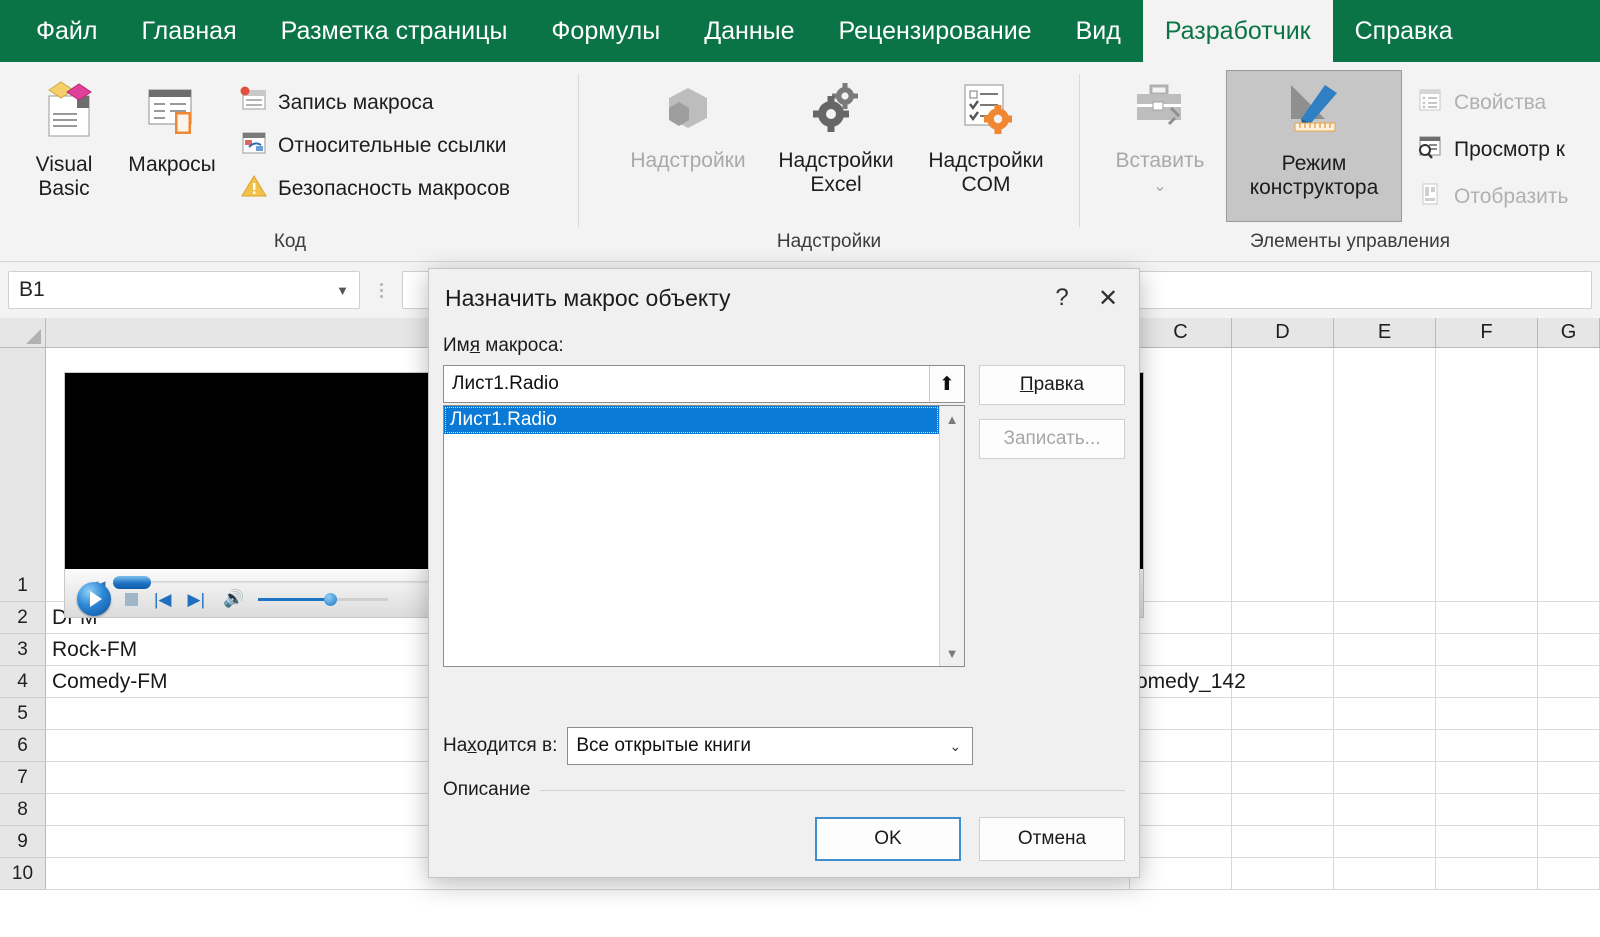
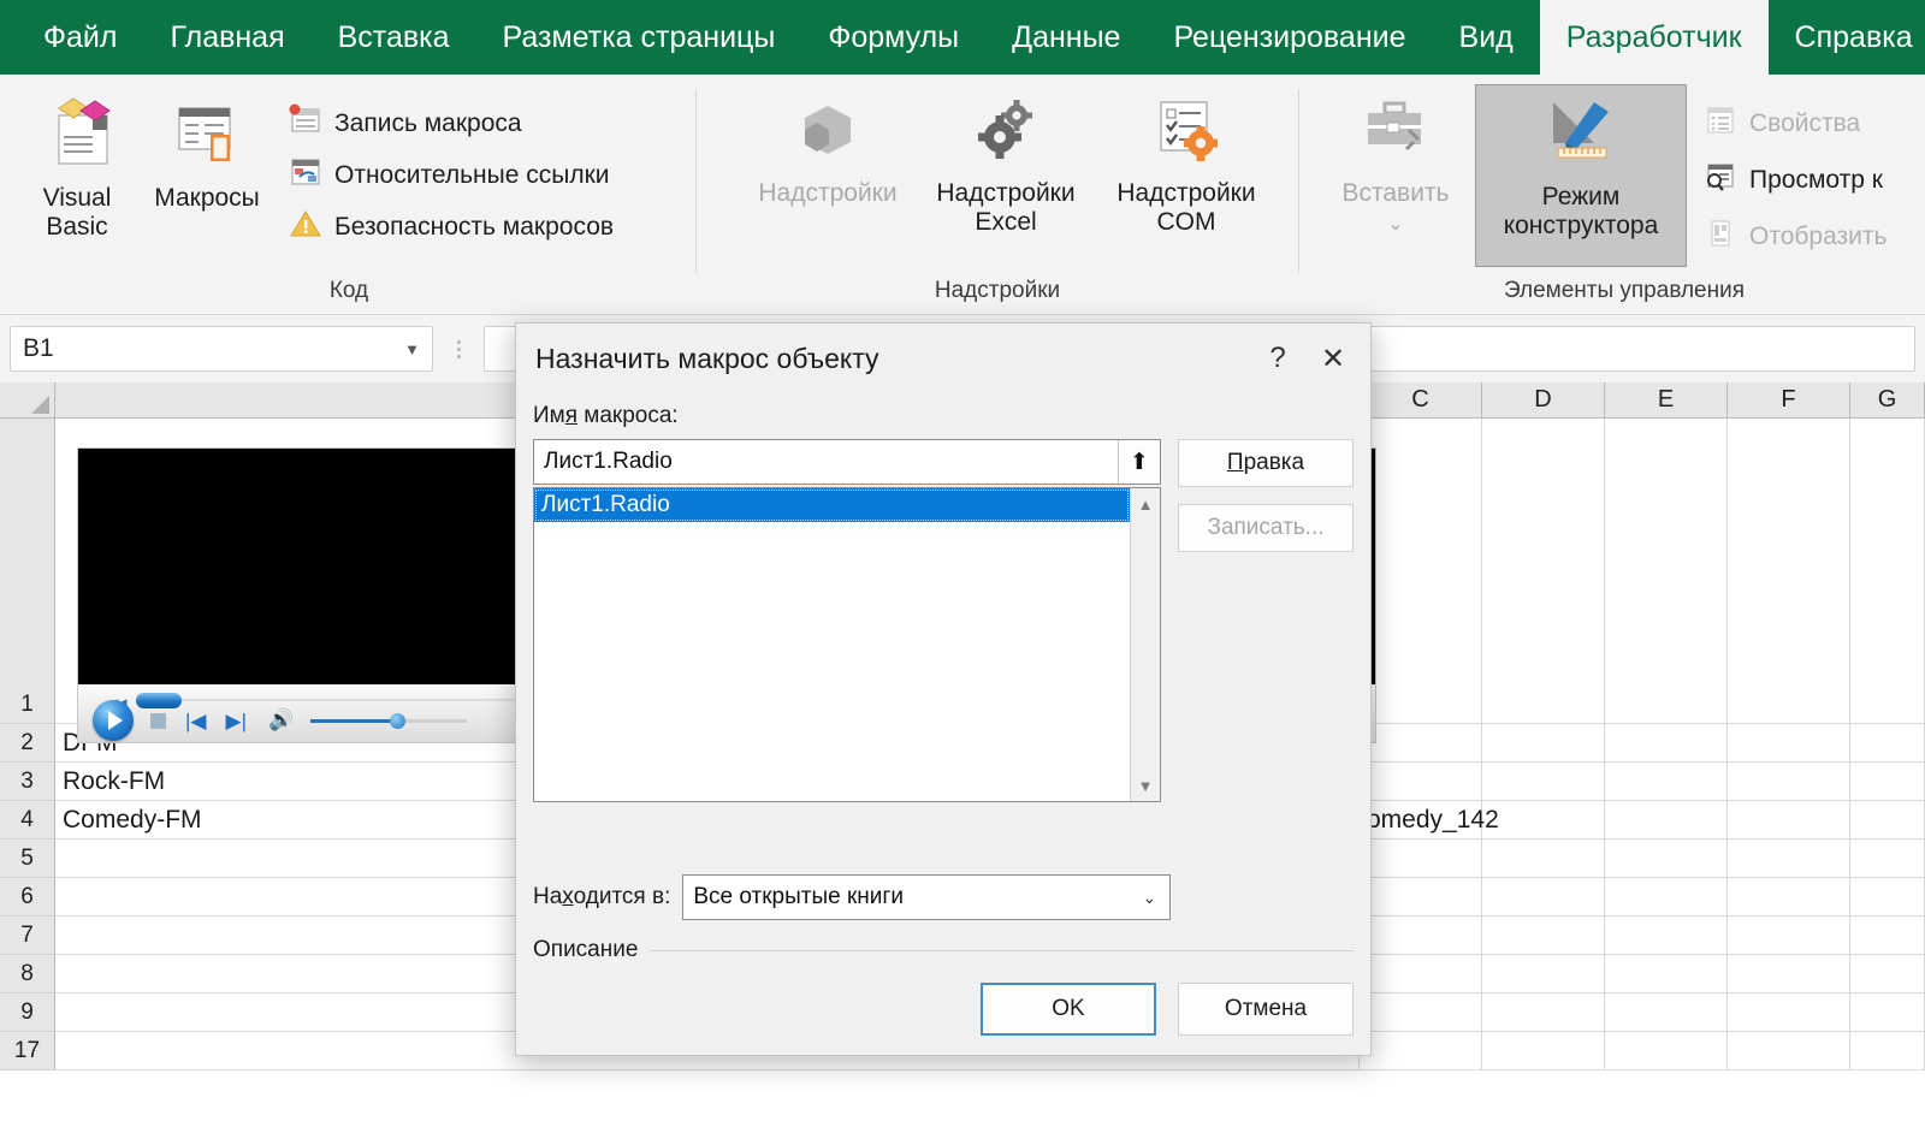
  Файл
  Главная
+ Вставка
  Разметка страницы
  Формулы
  Данные
  Рецензирование
  Вид
  Разработчик
  Справка
  Visual Basic
  Макросы
  Запись макроса
  Относительные ссылки
  Безопасность макросов
  Код
  Надстройки
  Надстройки
  Excel
  Надстройки
  COM
  Надстройки
  Вставить
  ⌄
  Режим
  конструктора
  Свойства
  Просмотр к
  Отобразить
  Элементы управления
  B1
  ▼
  C
  D
  E
  F
  G
  1
  2
  3
  Rock-FM
  4
  Comedy-FM
  omedy_14
  5
  6
  7
  8
  9
- 10
+ 17
  |◀
  ▶|
  🔊
  Назначить макрос объекту
  ?
  ✕
  Имя макроса:
  Лист1.Radio
  ⬆
  Лист1.Radio
  ▲
  ▼
  П
  равка
  Записать...
  Находится в:
  Все открытые книги
  ⌄
  Описание
  OK
  Отмена
